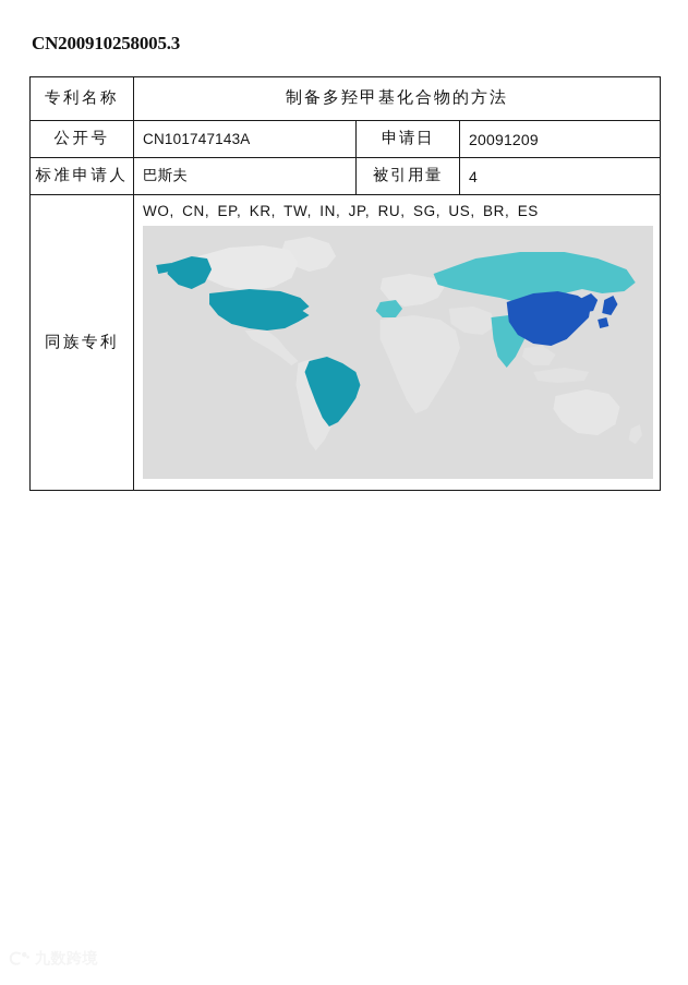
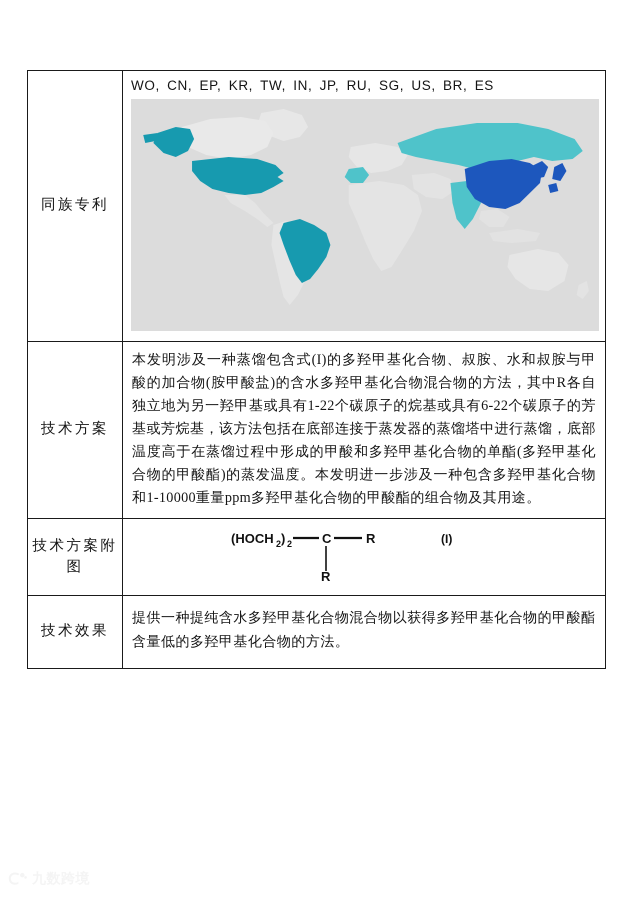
- CN200910258005.3
- 专利名称	制备多羟甲基化合物的方法
- 公开号	CN101747143A	申请日	20091209
- 标准申请人	巴斯夫	被引用量	4
  同族专利	WO, CN, EP, KR, TW, IN, JP, RU, SG, US, BR, ES
+ 技术方案	本发明涉及一种蒸馏包含式(I)的多羟甲基化合物、叔胺、水和叔胺与甲酸的加合物(胺甲酸盐)的含水多羟甲基化合物混合物的方法，其中R各自独立地为另一羟甲基或具有1-22个碳原子的烷基或具有6-22个碳原子的芳基或芳烷基，该方法包括在底部连接于蒸发器的蒸馏塔中进行蒸馏，底部温度高于在蒸馏过程中形成的甲酸和多羟甲基化合物的单酯(多羟甲基化合物的甲酸酯)的蒸发温度。本发明进一步涉及一种包含多羟甲基化合物和1-10000重量ppm多羟甲基化合物的甲酸酯的组合物及其用途。
+ 技术方案附图	(HOCH 2 ) 2 C R R (I)
+ 技术效果	提供一种提纯含水多羟甲基化合物混合物以获得多羟甲基化合物的甲酸酯含量低的多羟甲基化合物的方法。
